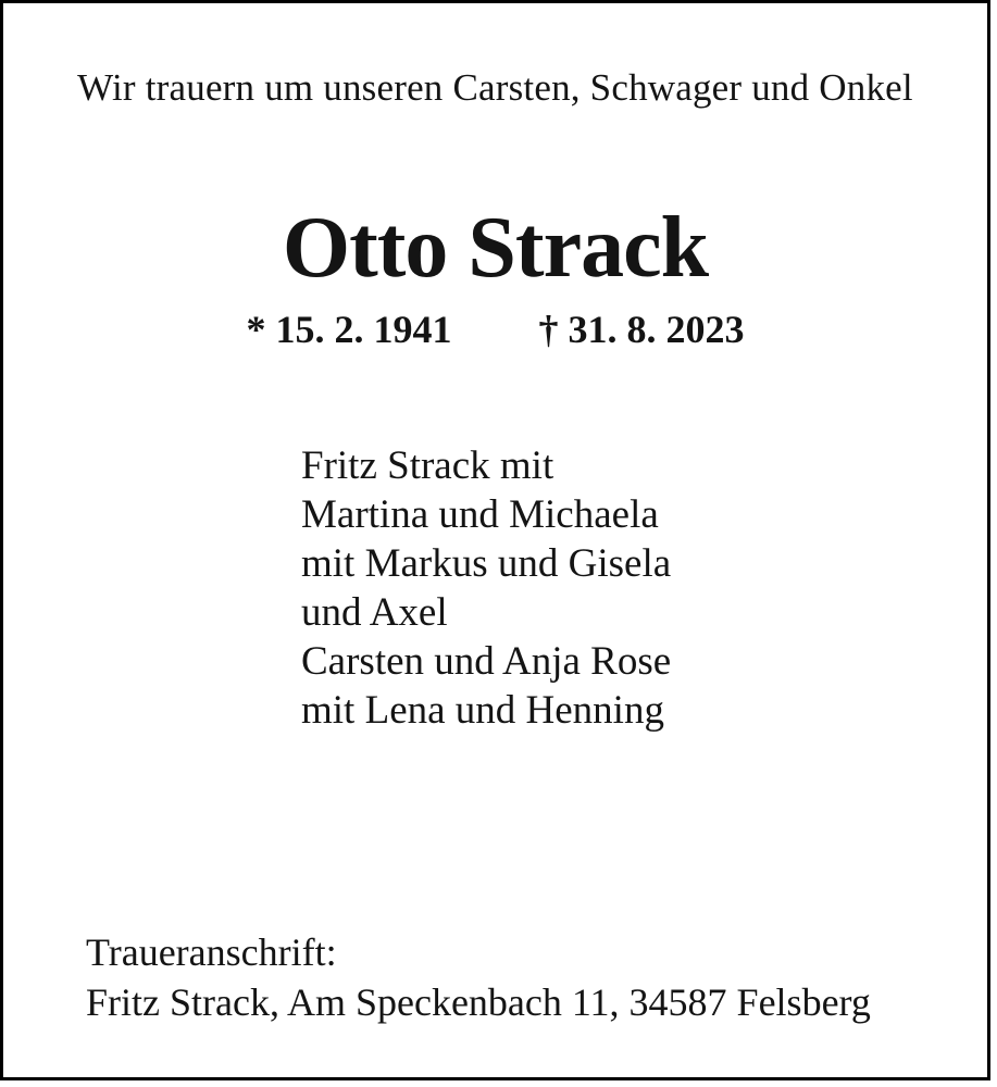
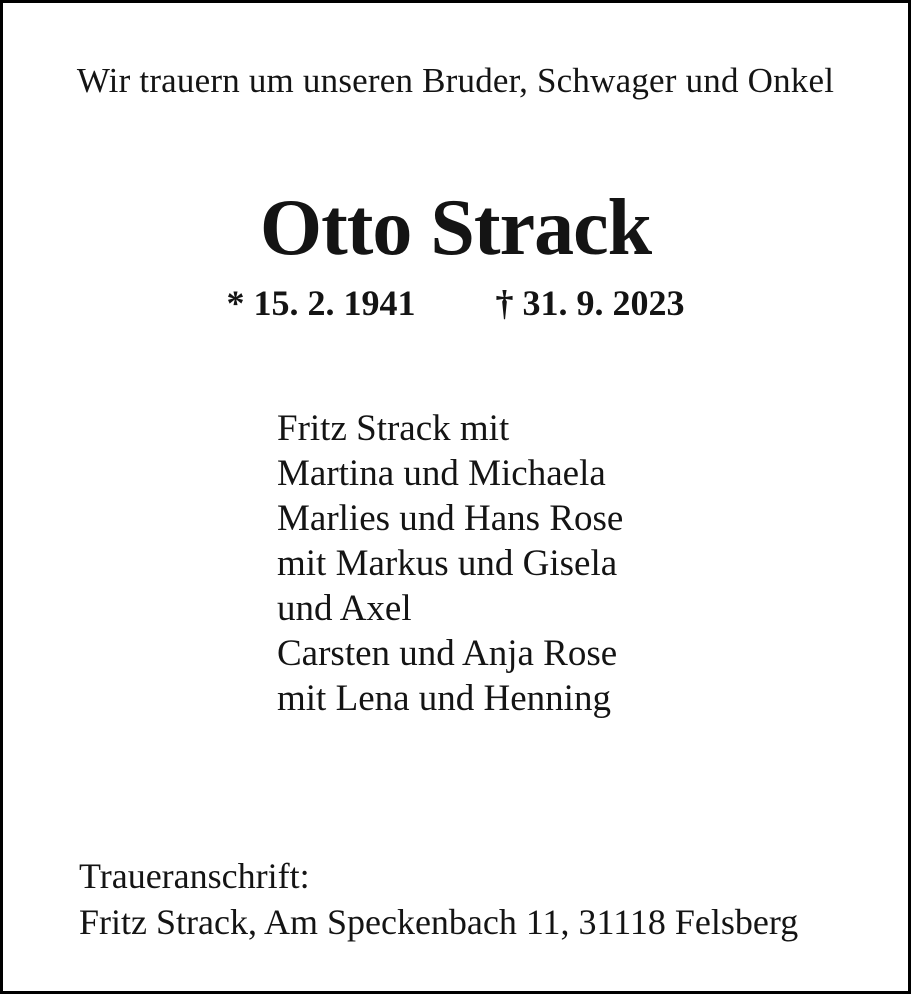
- Wir trauern um unseren Carsten, Schwager und Onkel
+ Wir trauern um unseren Bruder, Schwager und Onkel
  Otto Strack
  * 15. 2. 1941
- † 31. 8. 2023
+ † 31. 9. 2023
  Fritz Strack mit
  Martina und Michaela
+ Marlies und Hans Rose
  mit Markus und Gisela
  und Axel
  Carsten und Anja Rose
  mit Lena und Henning
  Traueranschrift:
- Fritz Strack, Am Speckenbach 11, 34587 Felsberg
+ Fritz Strack, Am Speckenbach 11, 31118 Felsberg
